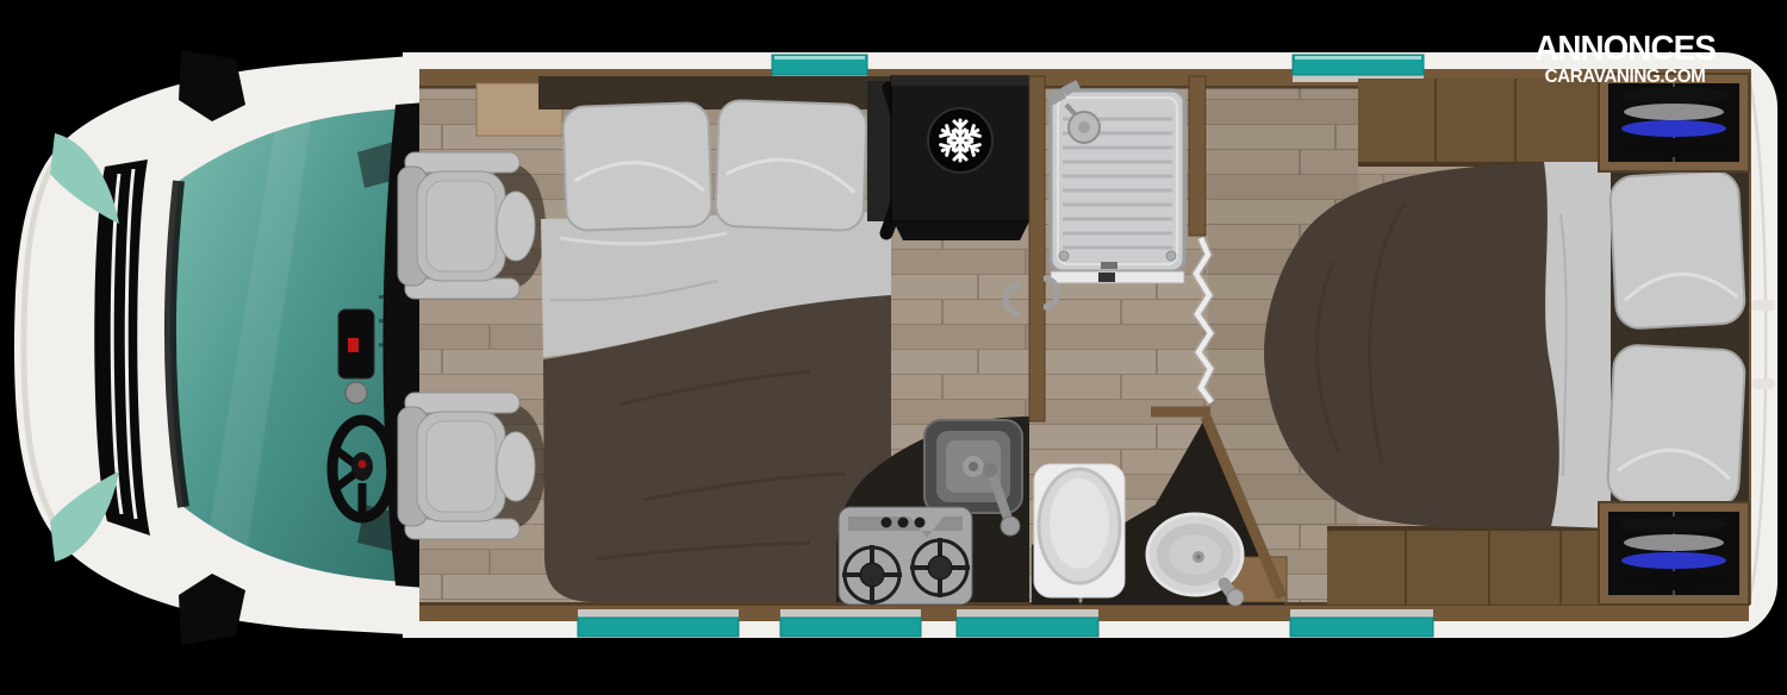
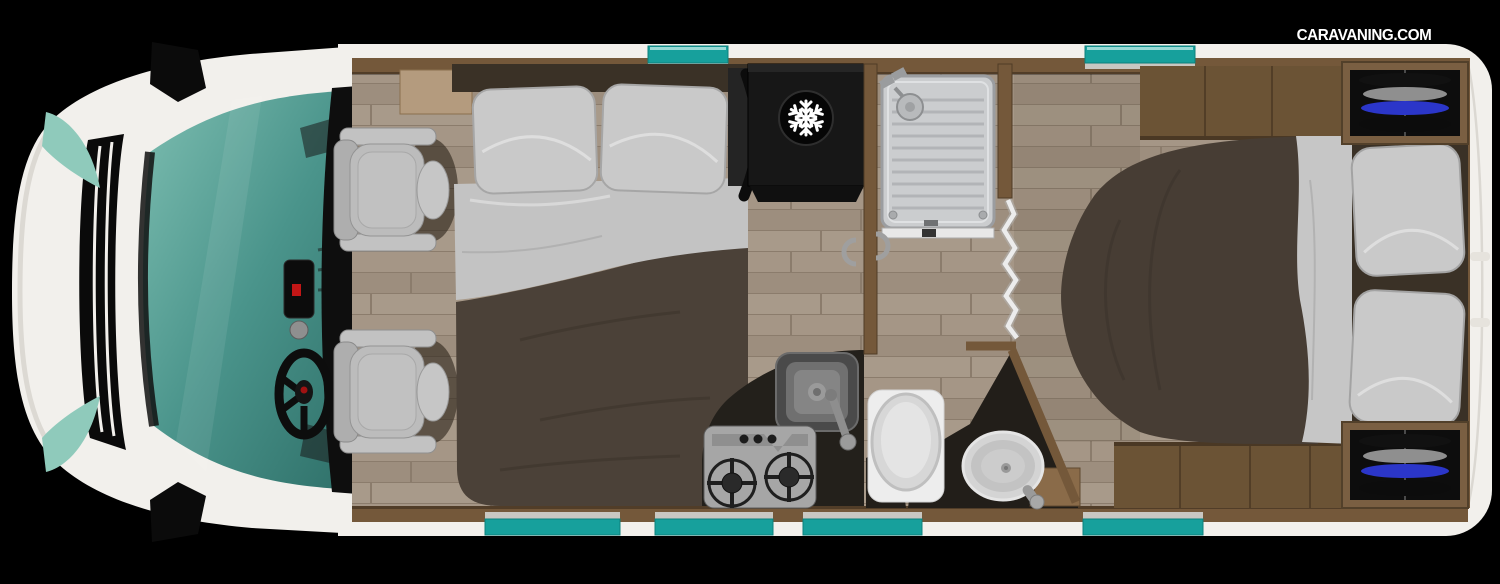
- ANNONCES
  CARAVANING.COM
